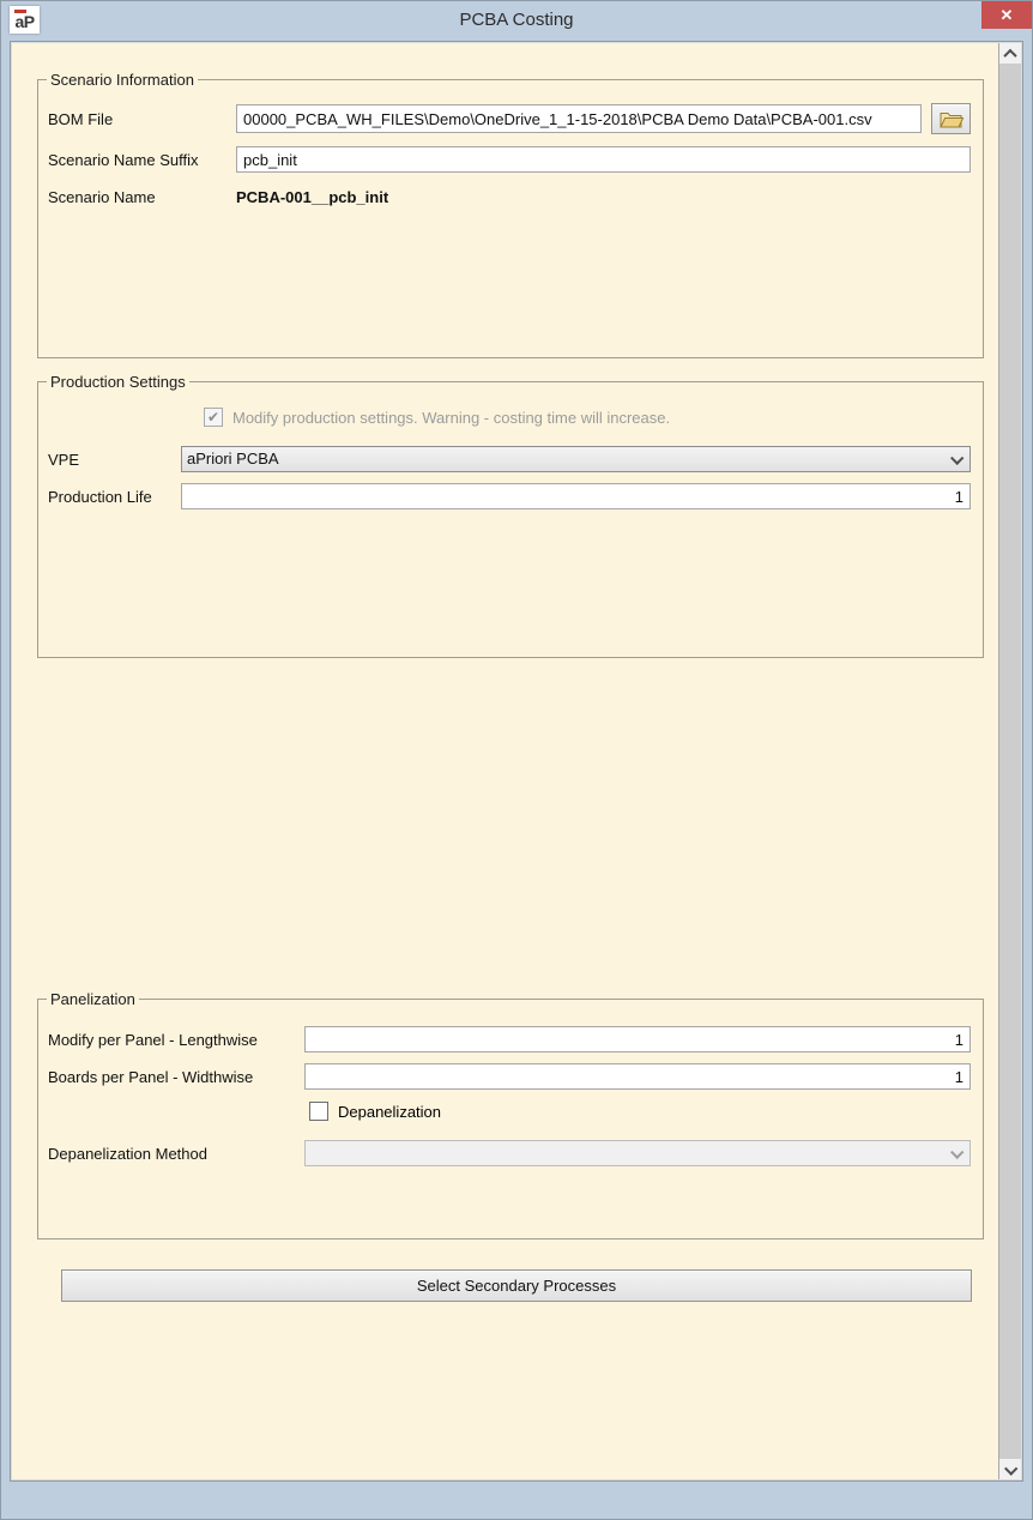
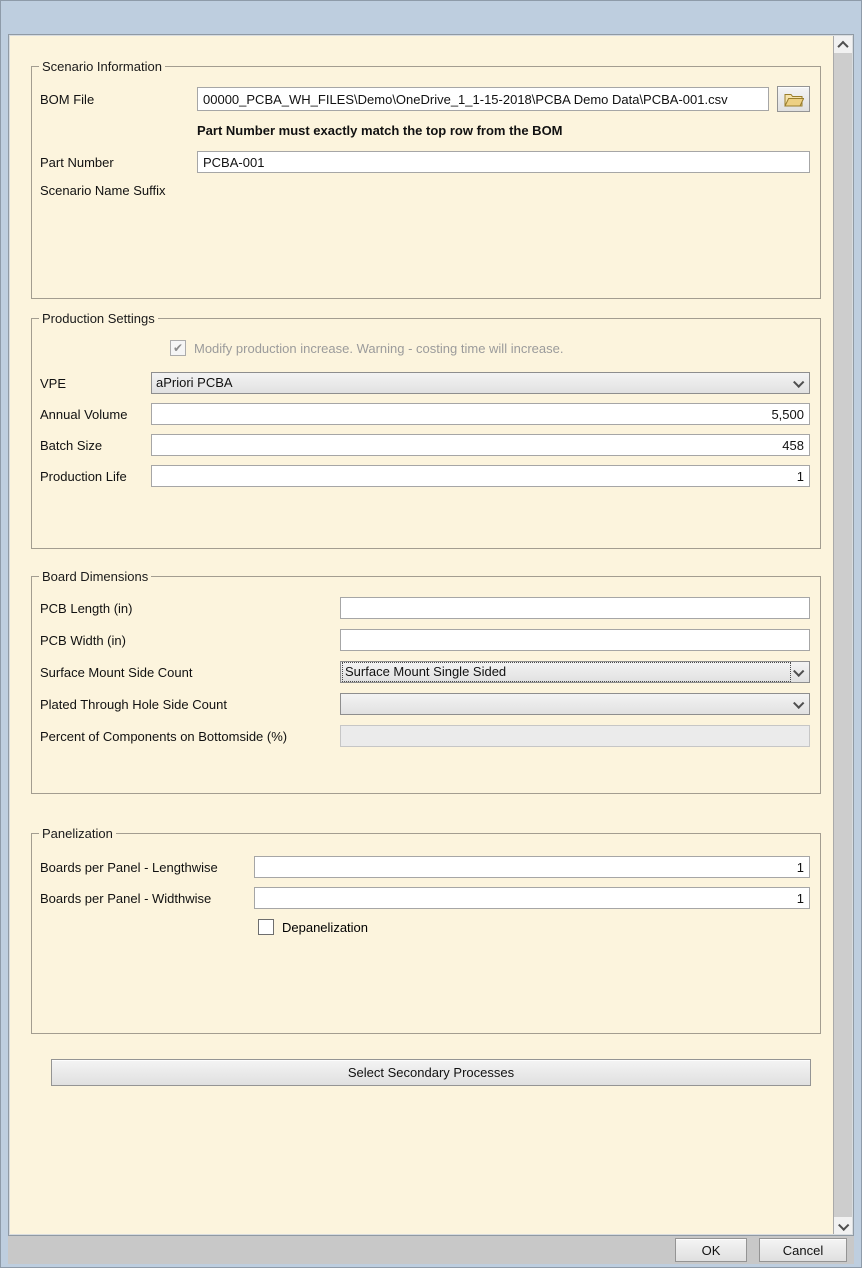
- aP
- PCBA Costing
- ✕
  Scenario Information
  BOM File
  00000_PCBA_WH_FILES\Demo\OneDrive_1_1-15-2018\PCBA Demo Data\PCBA-001.csv
+ Part Number must exactly match the top row from the BOM
+ Part Number
+ PCBA-001
  Scenario Name Suffix
- pcb_init
- Scenario Name
- PCBA-001__pcb_init
  Production Settings
  ✔
- Modify production settings. Warning - costing time will increase.
+ Modify production increase. Warning - costing time will increase.
  VPE
  aPriori PCBA
+ Annual Volume
+ 5,500
+ Batch Size
+ 458
  Production Life
  1
+ Board Dimensions
+ PCB Length (in)
+ PCB Width (in)
+ Surface Mount Side Count
+ Surface Mount Single Sided
+ Plated Through Hole Side Count
+ Percent of Components on Bottomside (%)
  Panelization
- Modify per Panel - Lengthwise
+ Boards per Panel - Lengthwise
  1
  Boards per Panel - Widthwise
  1
  Depanelization
- Depanelization Method
  Select Secondary Processes
+ OK
+ Cancel
